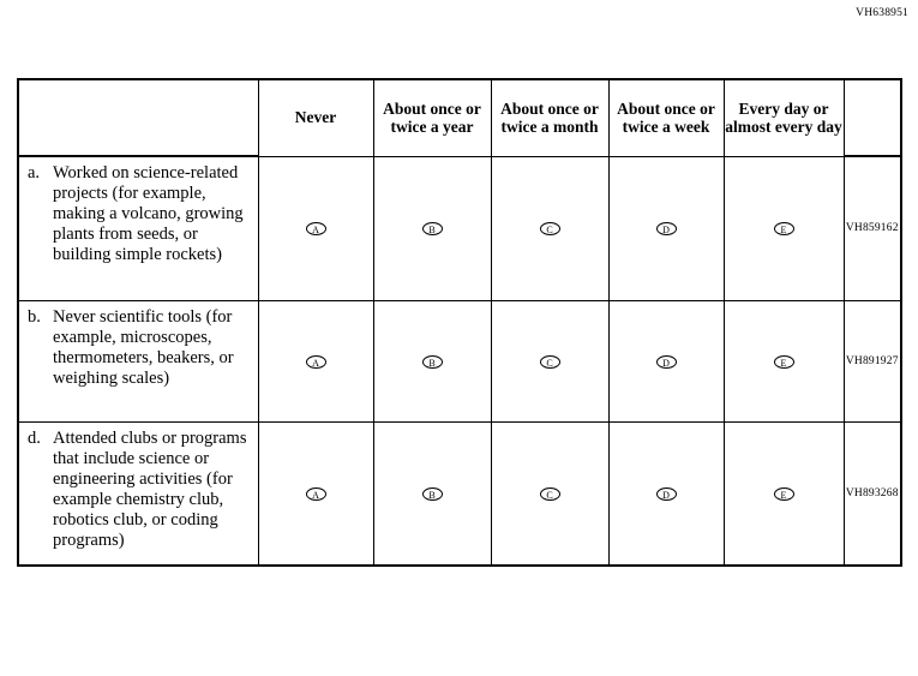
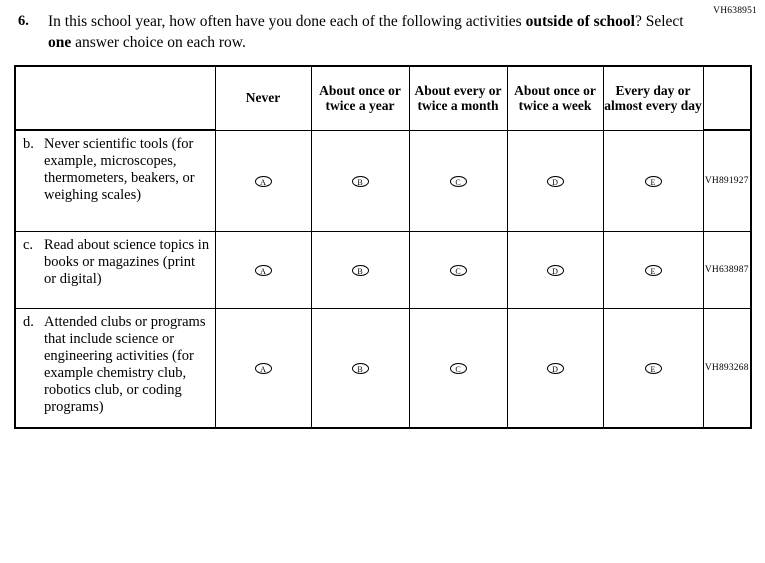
  VH638951
+ 6.
+ In this school year, how often have you done each of the following activities outside of school? Select one answer choice on each row.
- 	Never	About once or twice a year	About once or twice a month	About once or twice a week	Every day or almost every day
+ 	Never	About once or twice a year	About every or twice a month	About once or twice a week	Every day or almost every day
- a. Worked on science-related projects (for example, making a volcano, growing plants from seeds, or building simple rockets)	A	B	C	D	E	VH859162
  b. Never scientific tools (for example, microscopes, thermometers, beakers, or weighing scales)	A	B	C	D	E	VH891927
+ c. Read about science topics in books or magazines (print or digital)	A	B	C	D	E	VH638987
  d. Attended clubs or programs that include science or engineering activities (for example chemistry club, robotics club, or coding programs)	A	B	C	D	E	VH893268
